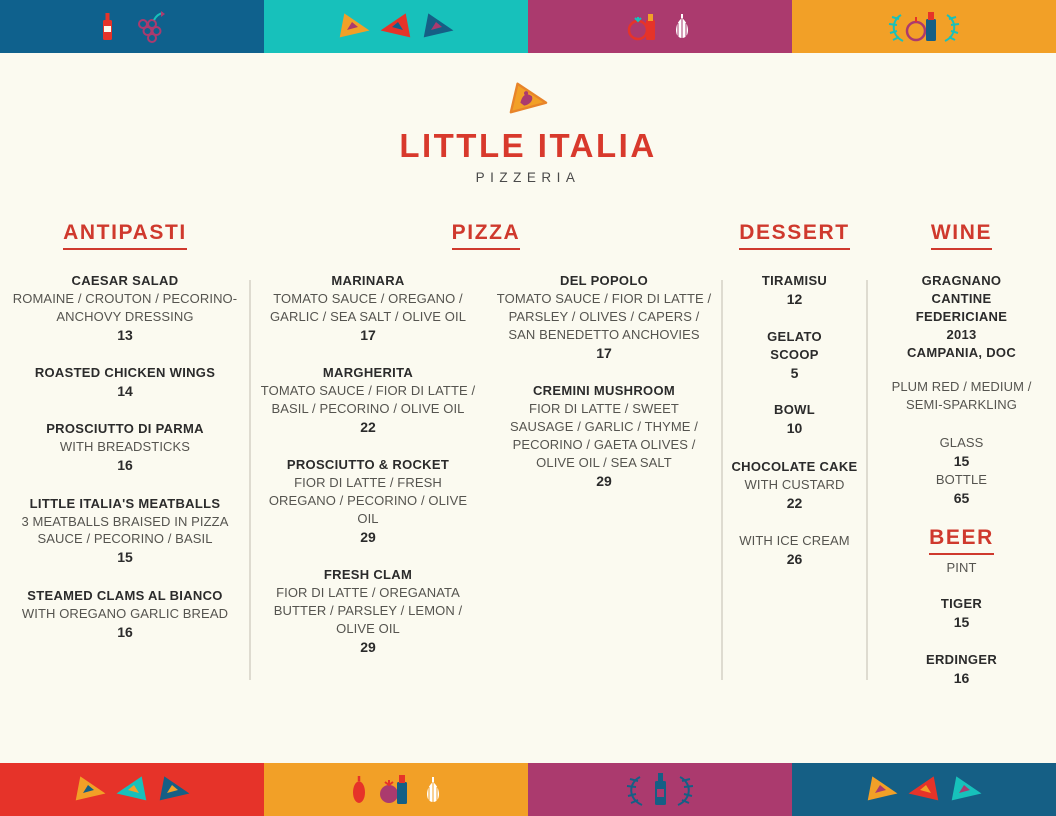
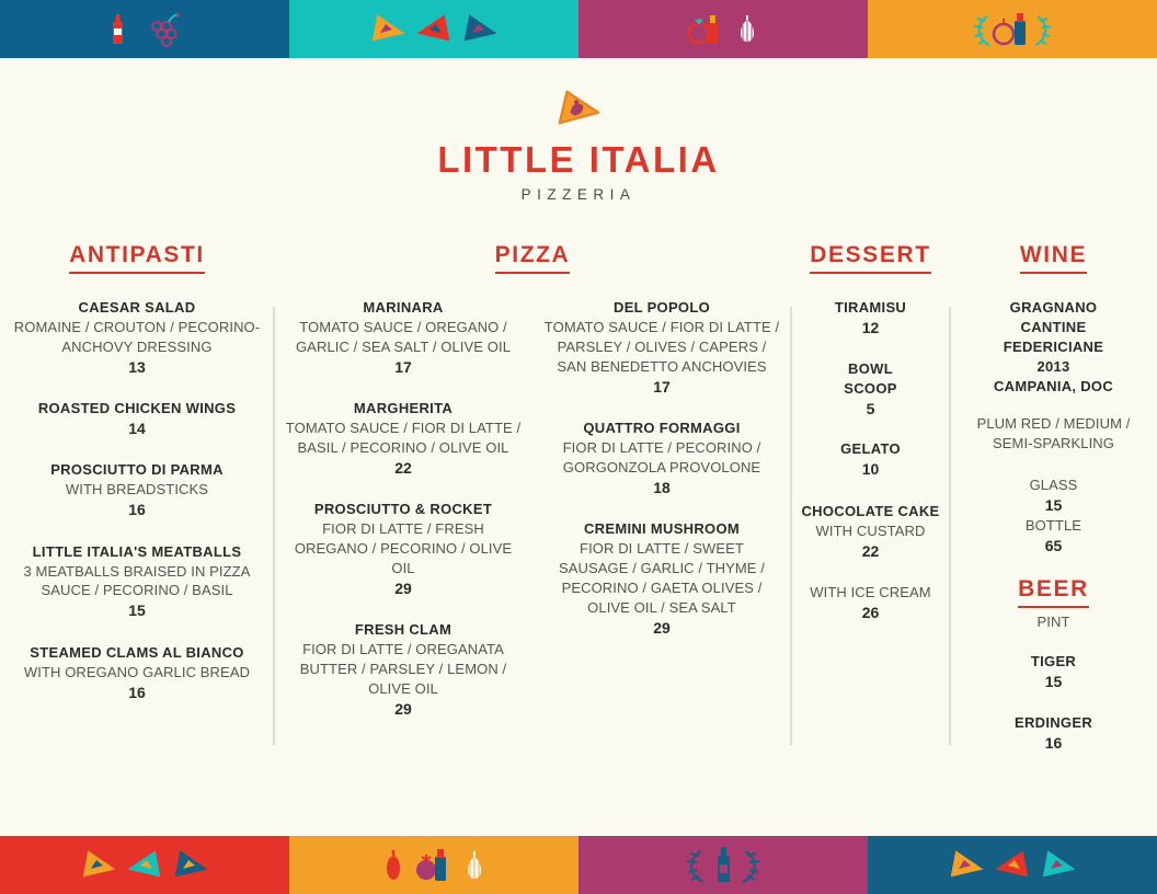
  LITTLE ITALIA
  PIZZERIA
  ANTIPASTI
  CAESAR SALAD
  ROMAINE / CROUTON / PECORINO-ANCHOVY DRESSING
  13
  ROASTED CHICKEN WINGS
  14
  PROSCIUTTO DI PARMA
  WITH BREADSTICKS
  16
  LITTLE ITALIA'S MEATBALLS
  3 MEATBALLS BRAISED IN PIZZA SAUCE / PECORINO / BASIL
  15
  STEAMED CLAMS AL BIANCO
  WITH OREGANO GARLIC BREAD
  16
  PIZZA
  MARINARA
  TOMATO SAUCE / OREGANO / GARLIC / SEA SALT / OLIVE OIL
  17
  MARGHERITA
  TOMATO SAUCE / FIOR DI LATTE / BASIL / PECORINO / OLIVE OIL
  22
  PROSCIUTTO & ROCKET
  FIOR DI LATTE / FRESH OREGANO / PECORINO / OLIVE OIL
  29
  FRESH CLAM
  FIOR DI LATTE / OREGANATA BUTTER / PARSLEY / LEMON / OLIVE OIL
  29
  DEL POPOLO
  TOMATO SAUCE / FIOR DI LATTE / PARSLEY / OLIVES / CAPERS / SAN BENEDETTO ANCHOVIES
  17
+ QUATTRO FORMAGGI
+ FIOR DI LATTE / PECORINO / GORGONZOLA PROVOLONE
+ 18
  CREMINI MUSHROOM
  FIOR DI LATTE / SWEET SAUSAGE / GARLIC / THYME / PECORINO / GAETA OLIVES / OLIVE OIL / SEA SALT
  29
  DESSERT
  TIRAMISU
  12
- GELATO
+ BOWL
  SCOOP
  5
- BOWL
+ GELATO
  10
  CHOCOLATE CAKE
  WITH CUSTARD
  22
  WITH ICE CREAM
  26
  WINE
  GRAGNANO
  CANTINE
  FEDERICIANE
  2013
  CAMPANIA, DOC
  PLUM RED / MEDIUM / SEMI-SPARKLING
  GLASS
  15
  BOTTLE
  65
  BEER
  PINT
  TIGER
  15
  ERDINGER
  16
